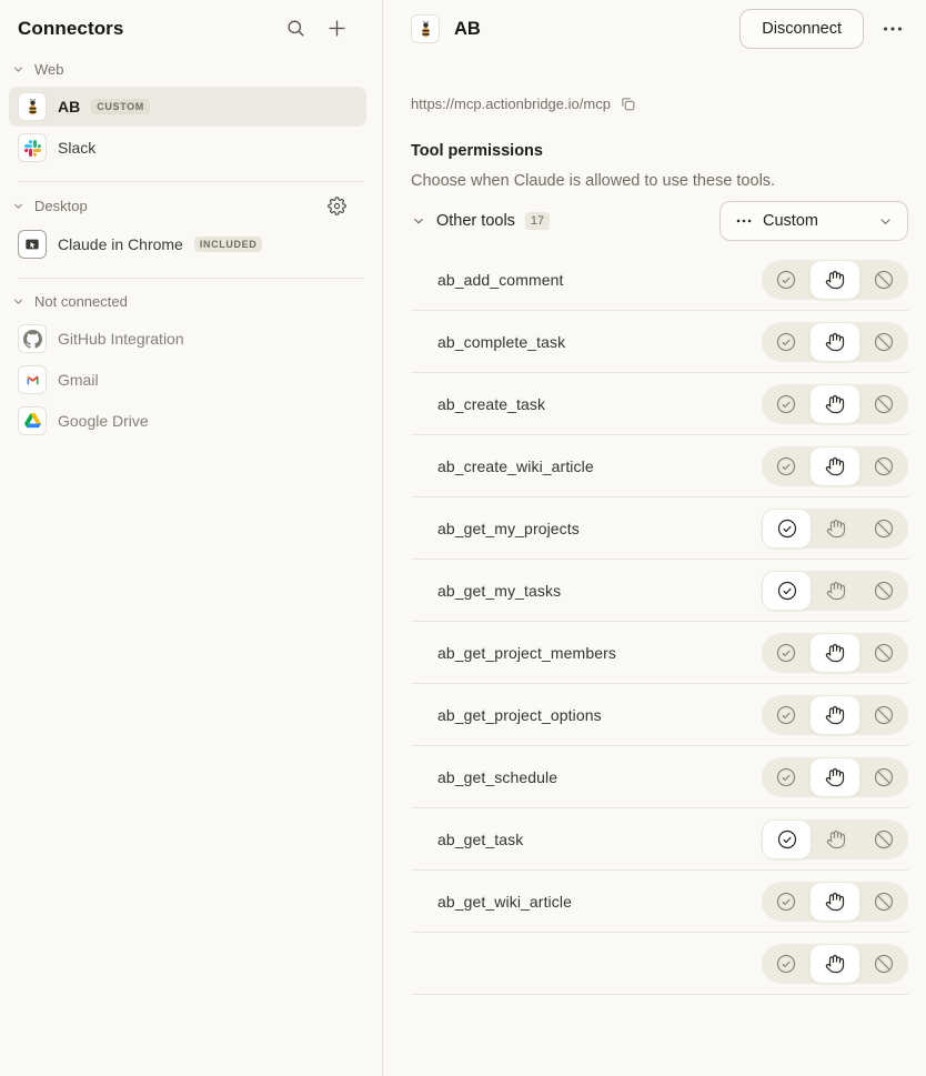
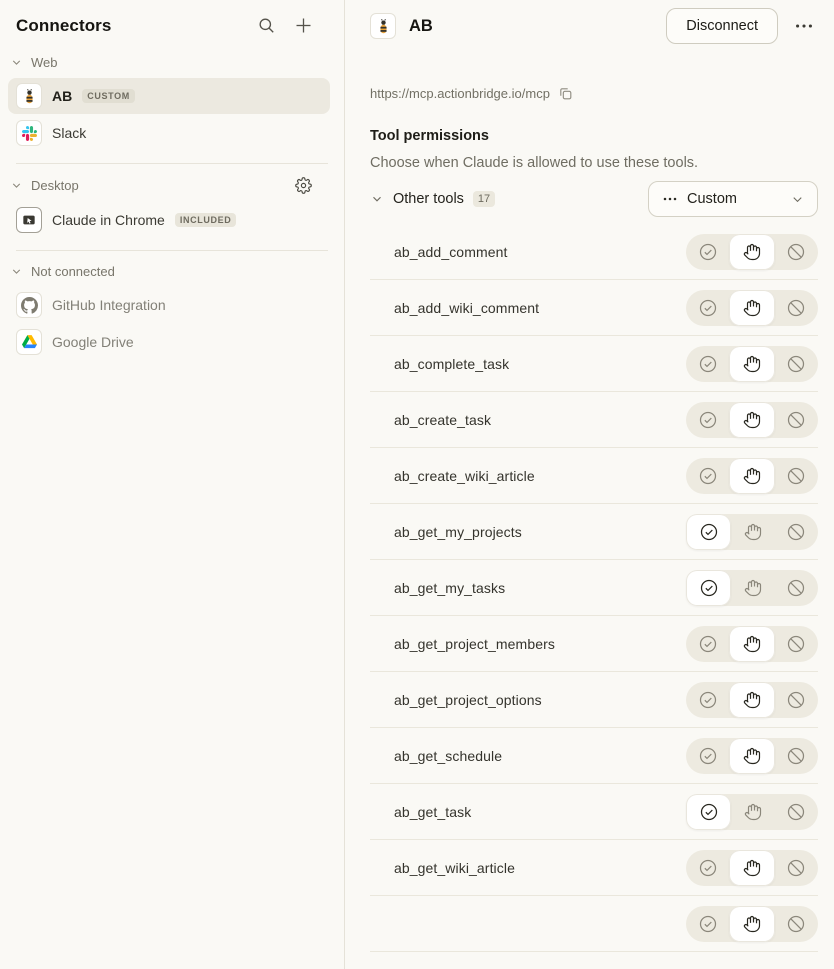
  Connectors
  Web
  AB
  CUSTOM
  Slack
  Desktop
  Claude in Chrome
  INCLUDED
  Not connected
  GitHub Integration
- Gmail
  Google Drive
  AB
  Disconnect
  https://mcp.actionbridge.io/mcp
  Tool permissions
  Choose when Claude is allowed to use these tools.
  Other tools
  17
  Custom
  ab_add_comment
+ ab_add_wiki_comment
  ab_complete_task
  ab_create_task
  ab_create_wiki_article
  ab_get_my_projects
  ab_get_my_tasks
  ab_get_project_members
  ab_get_project_options
  ab_get_schedule
  ab_get_task
  ab_get_wiki_article
